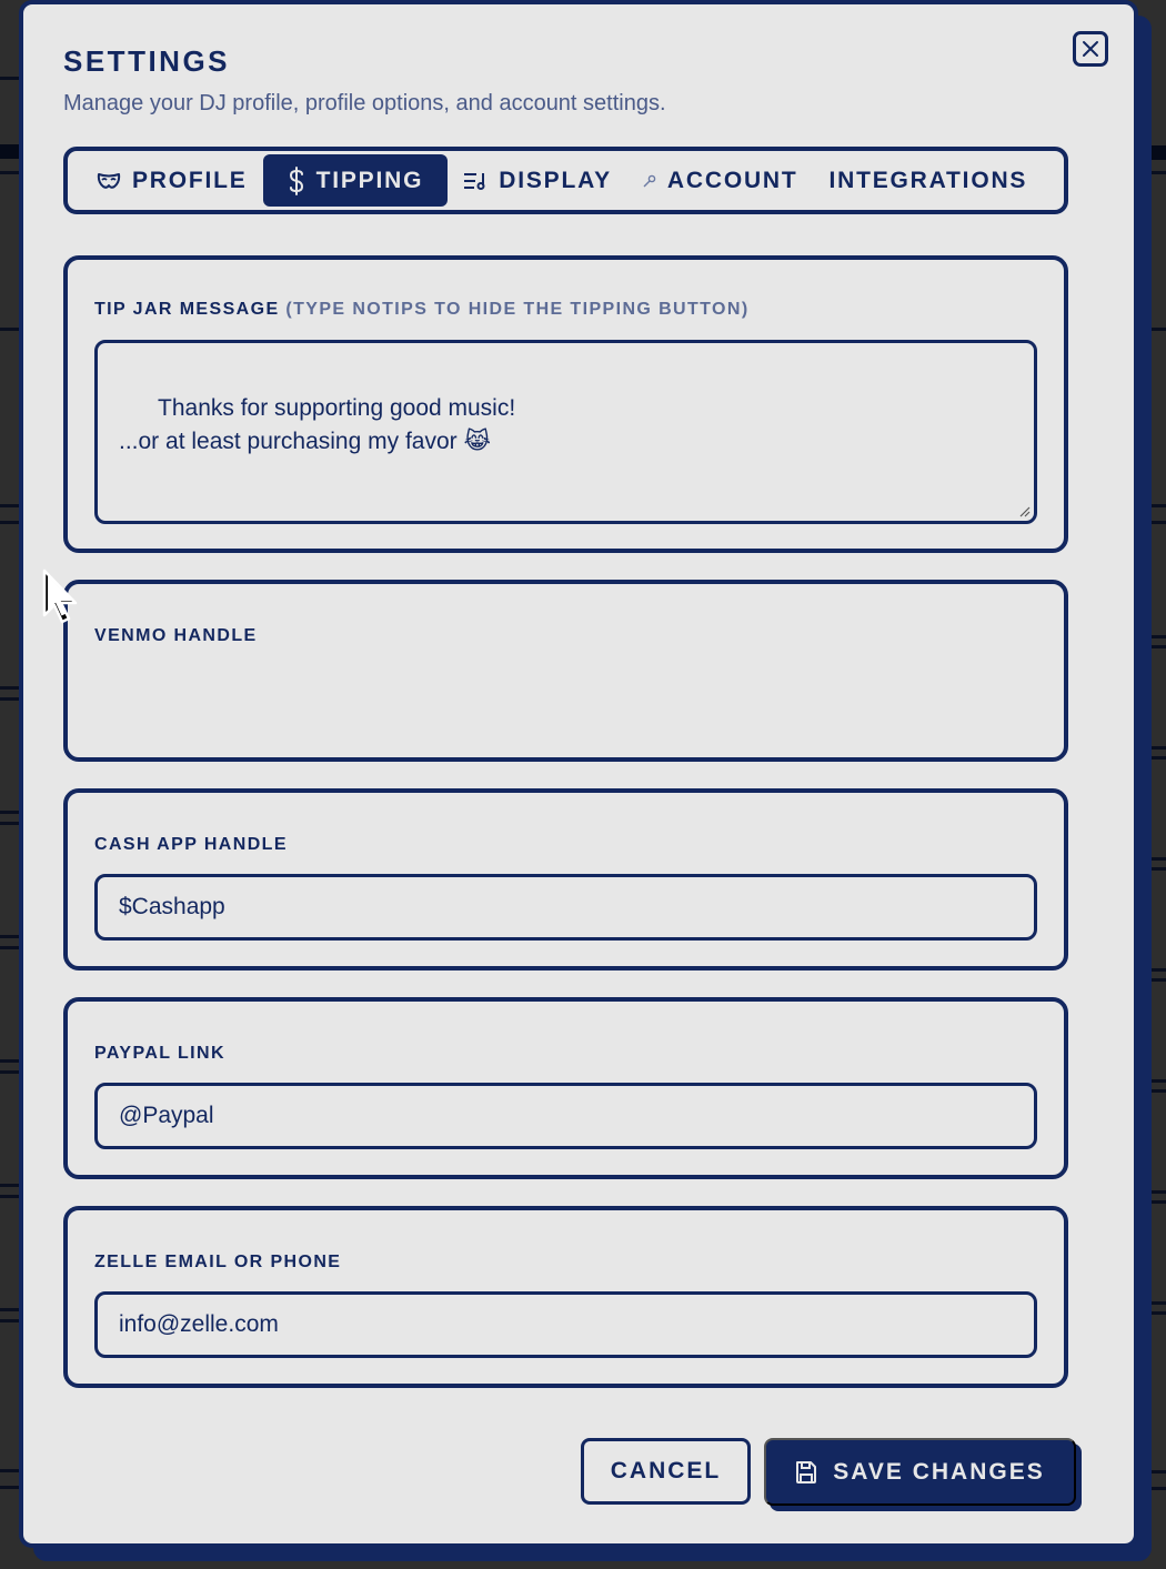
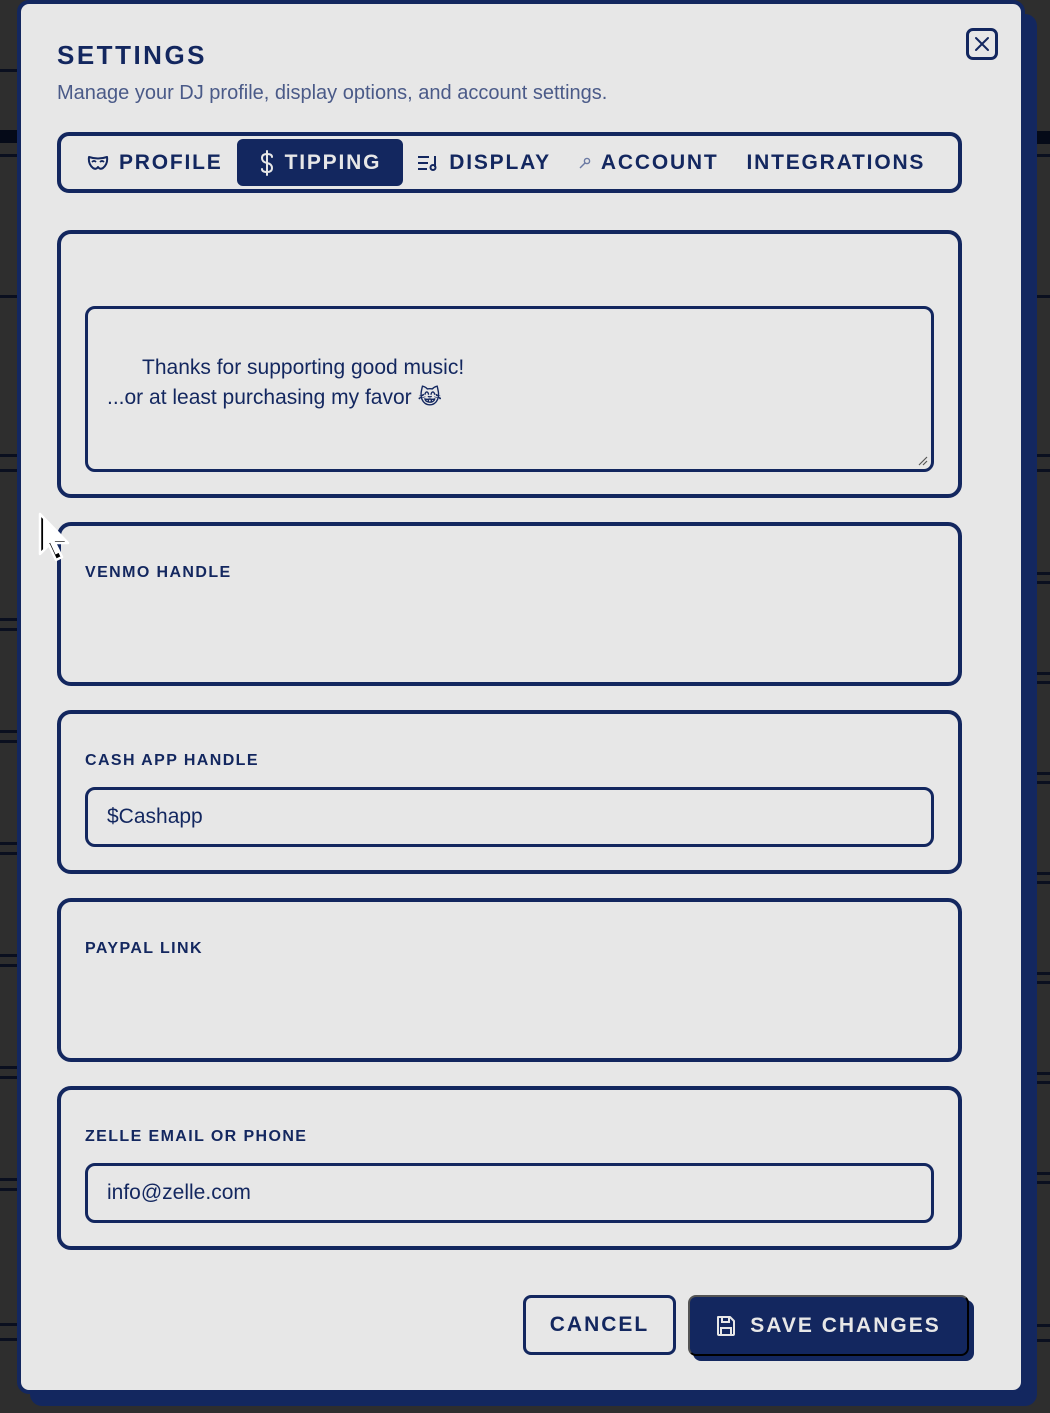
  SETTINGS
- Manage your DJ profile, profile options, and account settings.
+ Manage your DJ profile, display options, and account settings.
  PROFILE
  TIPPING
  DISPLAY
  ACCOUNT
  INTEGRATIONS
- TIP JAR MESSAGE (TYPE NOTIPS TO HIDE THE TIPPING BUTTON)
  Thanks for supporting good music!
  ...or at least purchasing my favor 😹
  VENMO HANDLE
  CASH APP HANDLE
  $Cashapp
  PAYPAL LINK
- @Paypal
  ZELLE EMAIL OR PHONE
  info@zelle.com
  CANCEL
  SAVE CHANGES
